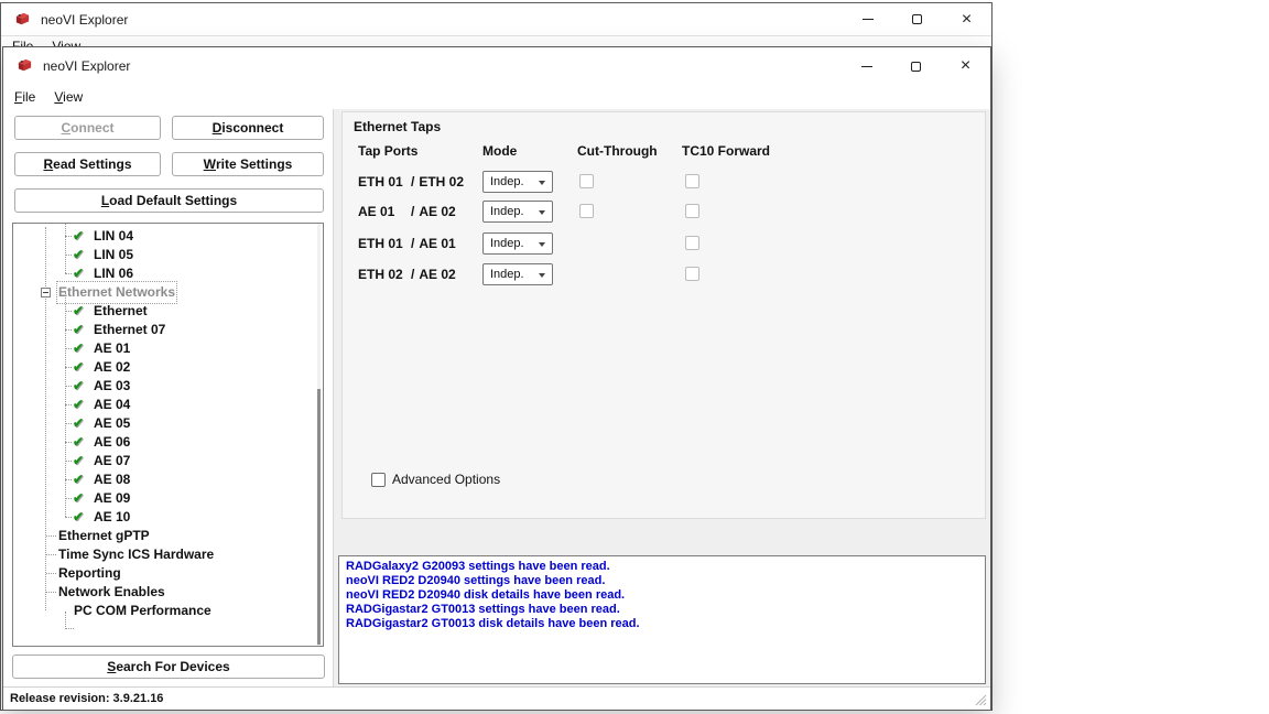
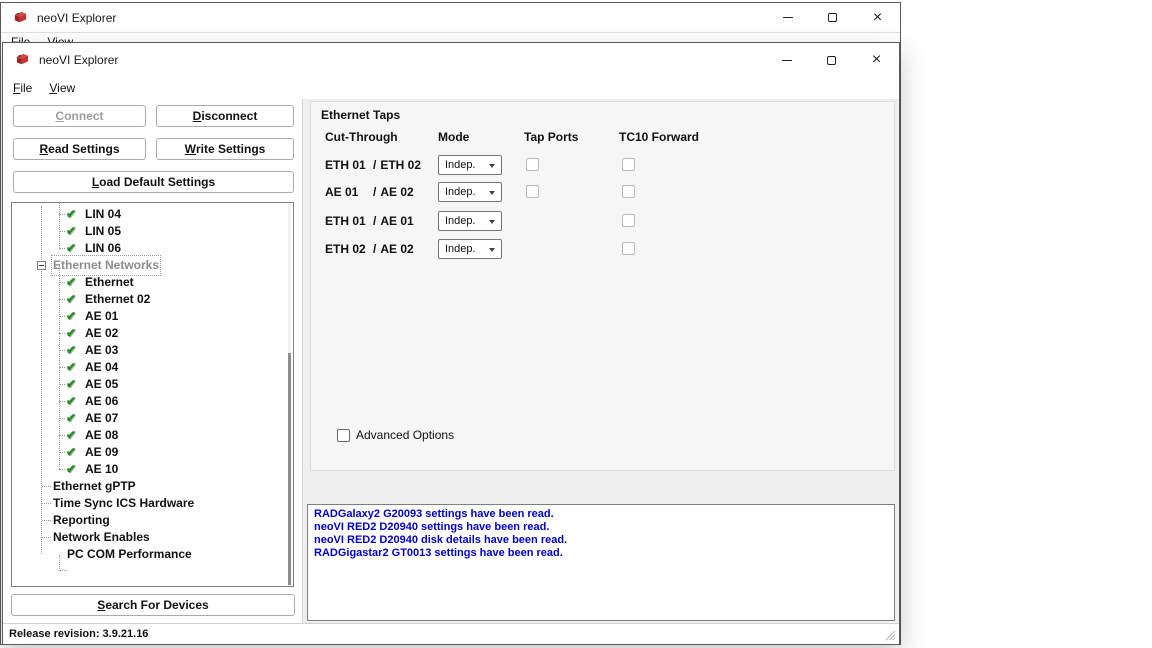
  neoVI Explorer
  ×
  neoVI Explorer
  ×
  File
  View
  C
  onnect
  D
  isconnect
  R
  ead Settings
  W
  rite Settings
  L
  oad Default Settings
  ✔
  LIN 04
  ✔
  LIN 05
  ✔
  LIN 06
  Ethernet Networks
  ✔
  Ethernet
  ✔
- Ethernet 07
+ Ethernet 02
  ✔
  AE 01
  ✔
  AE 02
  ✔
  AE 03
  ✔
  AE 04
  ✔
  AE 05
  ✔
  AE 06
  ✔
  AE 07
  ✔
  AE 08
  ✔
  AE 09
  ✔
  AE 10
  Ethernet gPTP
  Time Sync ICS Hardware
  Reporting
  Network Enables
  PC COM Performance
  S
  earch For Devices
  Ethernet Taps
- Tap Ports
+ Cut-Through
  Mode
- Cut-Through
+ Tap Ports
  TC10 Forward
  ETH 01 / ETH 02
  Indep.
  AE 01 / AE 02
  Indep.
  ETH 01 / AE 01
  Indep.
  ETH 02 / AE 02
  Indep.
  Advanced Options
  RADGalaxy2 G20093 settings have been read.
  neoVI RED2 D20940 settings have been read.
  neoVI RED2 D20940 disk details have been read.
  RADGigastar2 GT0013 settings have been read.
- RADGigastar2 GT0013 disk details have been read.
  Release revision: 3.9.21.16
